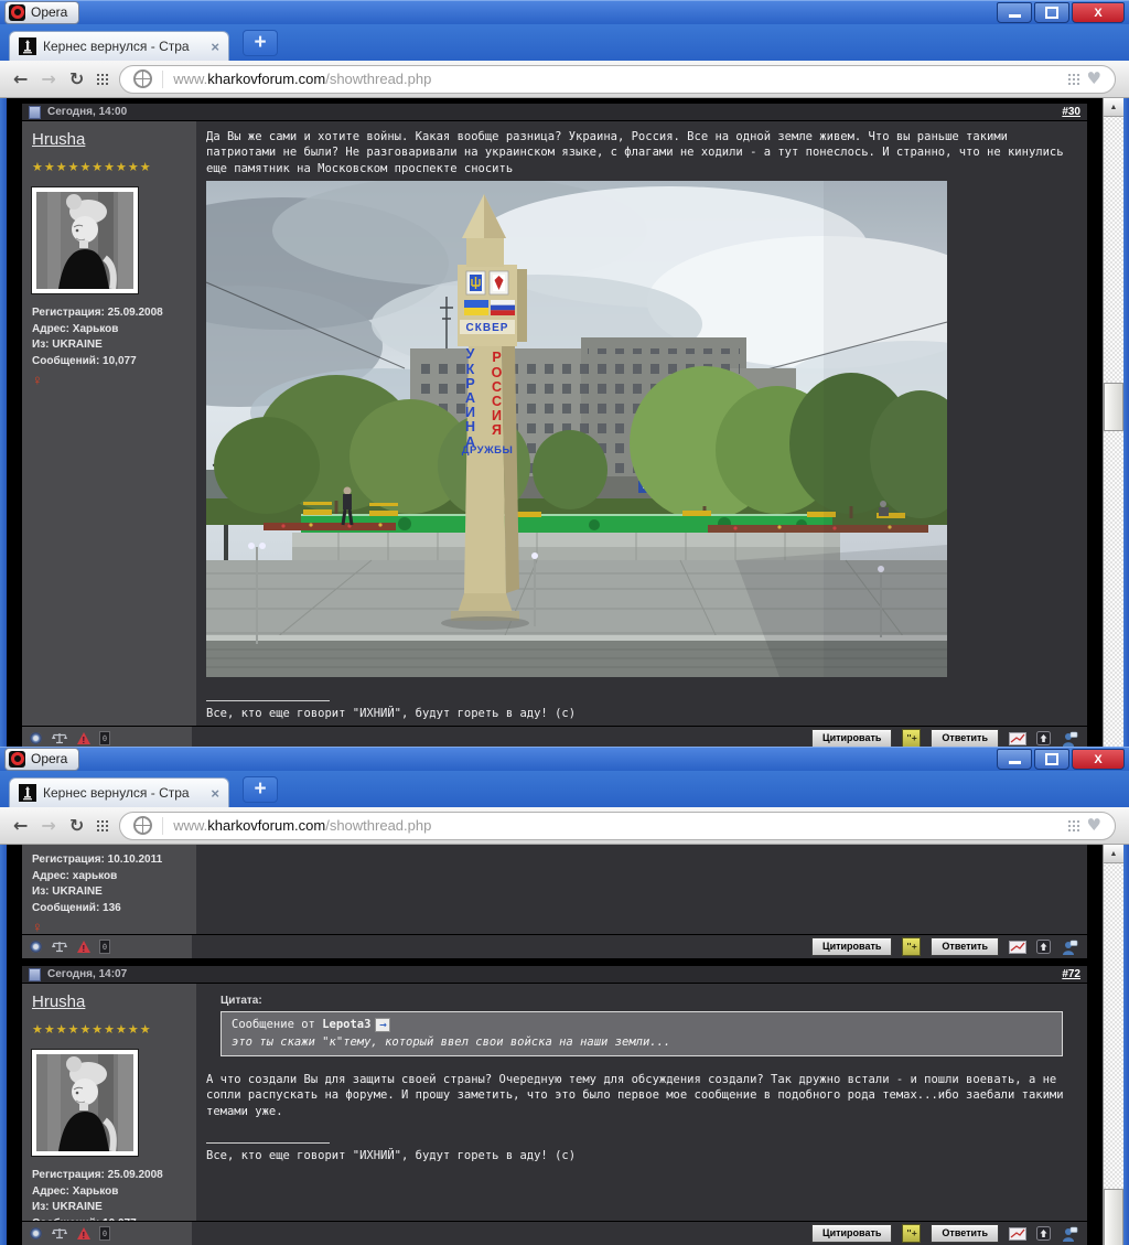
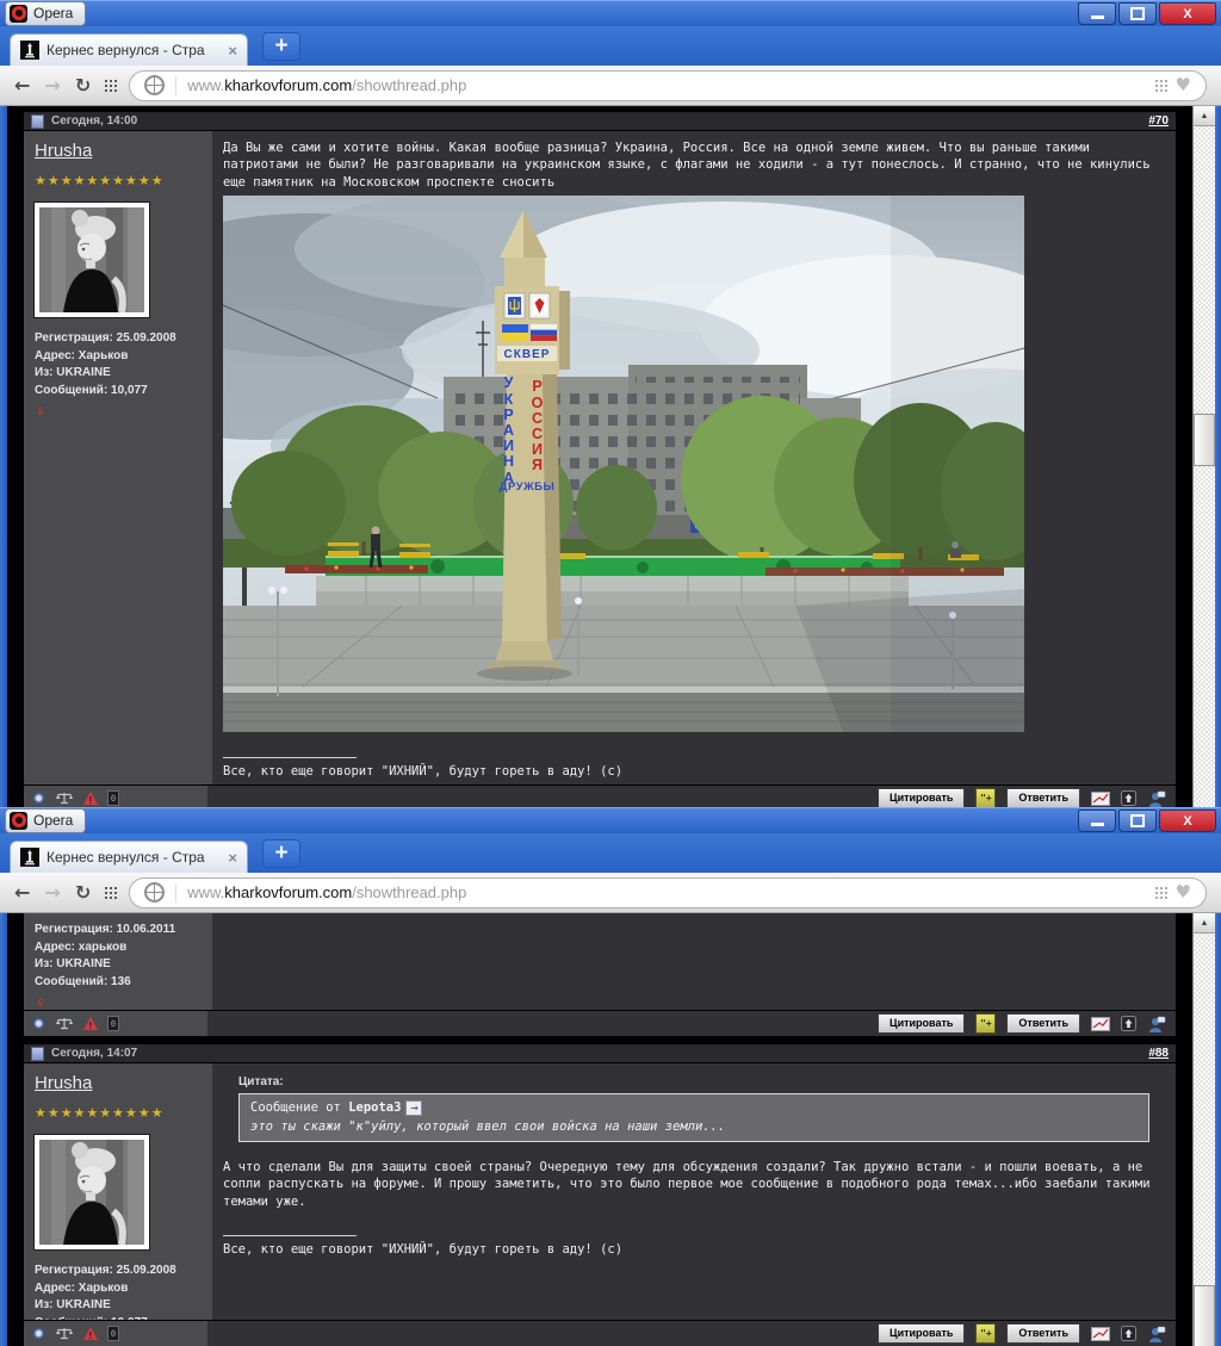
  Opera
  X
  Кернес вернулся - Стра
  ×
  +
  ←
  →
  ↻
  www.kharkovforum.com/showthread.php
  ♥
  Сегодня, 14:00
- #30
+ #70
  Hrusha
  ★★★★★★★★★★
  Регистрация: 25.09.2008
  Адрес: Харьков
  Из: UKRAINE
  Сообщений: 10,077
  ♀
  Да Вы же сами и хотите войны. Какая вообще разница? Украина, Россия. Все на одной земле живем. Что вы раньше такими патриотами не были? Не разговаривали на украинском языке, с флагами не ходили - а тут понеслось. И странно, что не кинулись еще памятник на Московском проспекте сносить
  СКВЕР
  УКРАИНА
  РОССИЯ
  ДРУЖБЫ
  Все, кто еще говорит "ИХНИЙ", будут гореть в аду! (с)
  !
  0
  Цитировать
  "+
  Ответить
  Opera
  X
  Кернес вернулся - Стра
  ×
  +
  ←
  →
  ↻
  www.kharkovforum.com/showthread.php
  ♥
- Регистрация: 10.10.2011
+ Регистрация: 10.06.2011
  Адрес: харьков
  Из: UKRAINE
  Сообщений: 136
  ♀
  !
  0
  Цитировать
  "+
  Ответить
  Сегодня, 14:07
- #72
+ #88
  Hrusha
  ★★★★★★★★★★
  Регистрация: 25.09.2008
  Адрес: Харьков
  Из: UKRAINE
  Цитата:
  Сообщение от Lepota3 →
- это ты скажи "к"тему, который ввел свои войска на наши земли...
+ это ты скажи "к"уйлу, который ввел свои войска на наши земли...
- А что создали Вы для защиты своей страны? Очередную тему для обсуждения создали? Так дружно встали - и пошли воевать, а не сопли распускать на форуме. И прошу заметить, что это было первое мое сообщение в подобного рода темах...ибо заебали такими темами уже.
+ А что сделали Вы для защиты своей страны? Очередную тему для обсуждения создали? Так дружно встали - и пошли воевать, а не сопли распускать на форуме. И прошу заметить, что это было первое мое сообщение в подобного рода темах...ибо заебали такими темами уже.
  Все, кто еще говорит "ИХНИЙ", будут гореть в аду! (с)
  !
  0
  Цитировать
  "+
  Ответить
